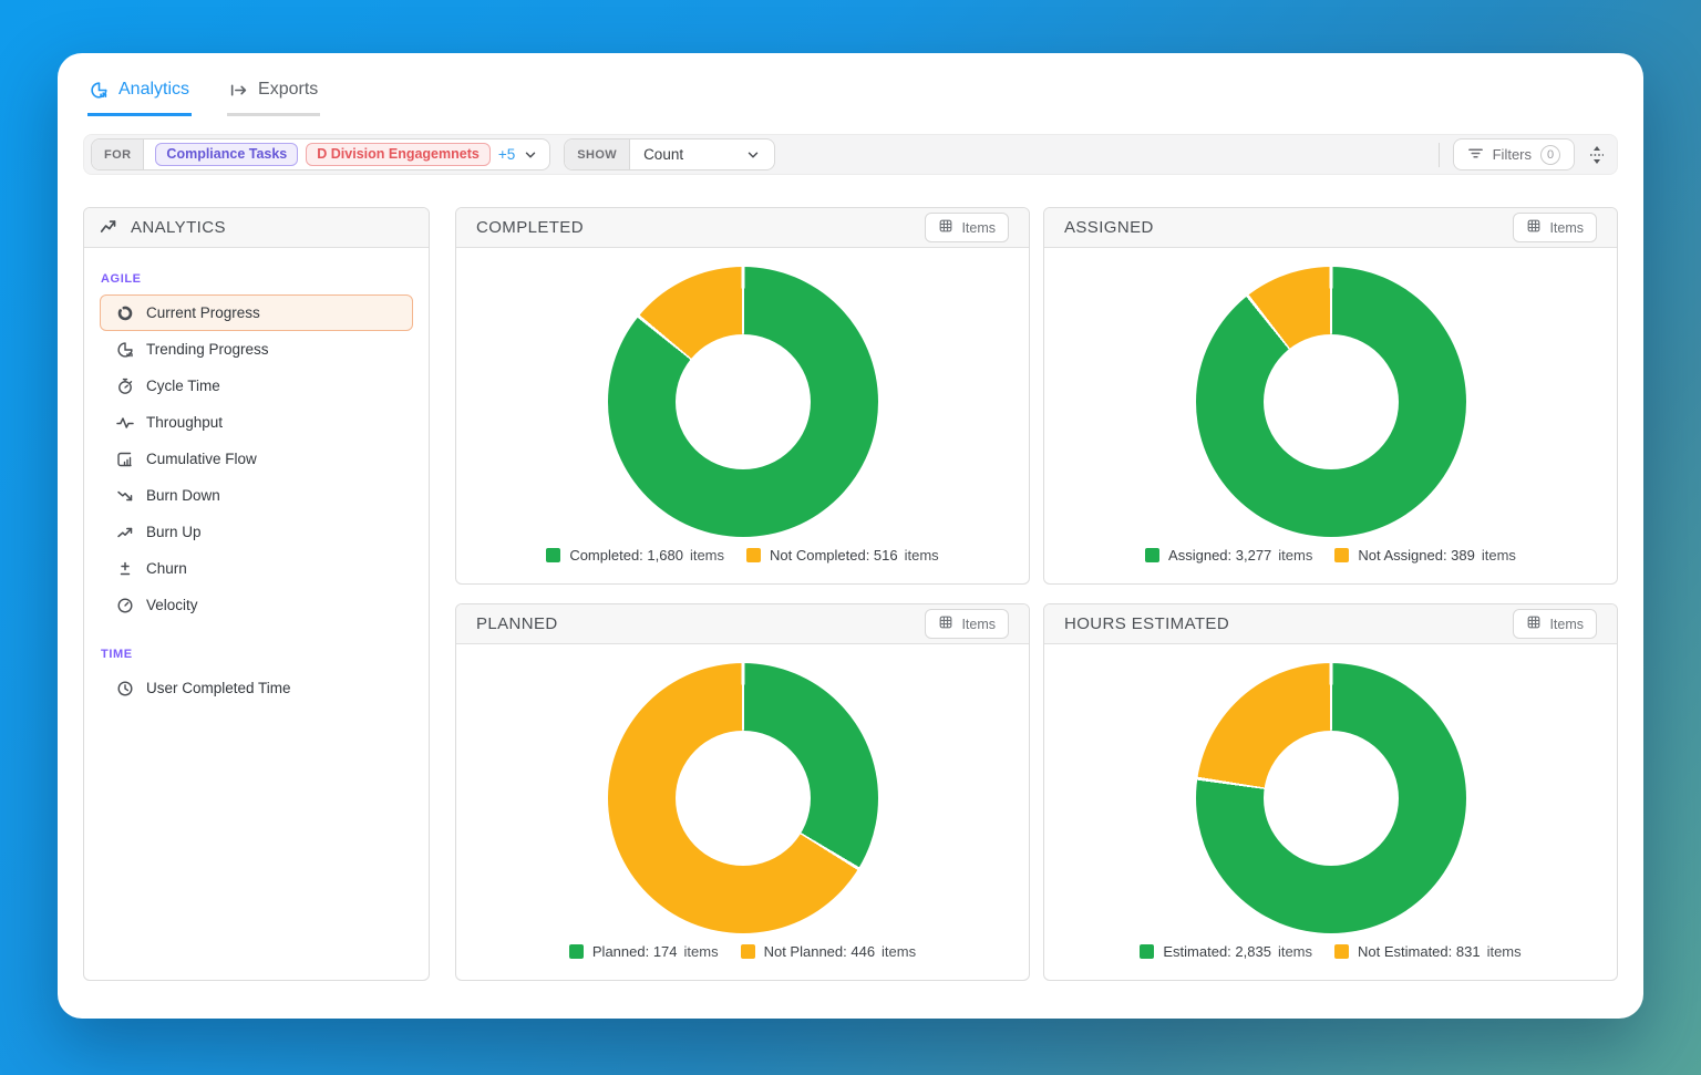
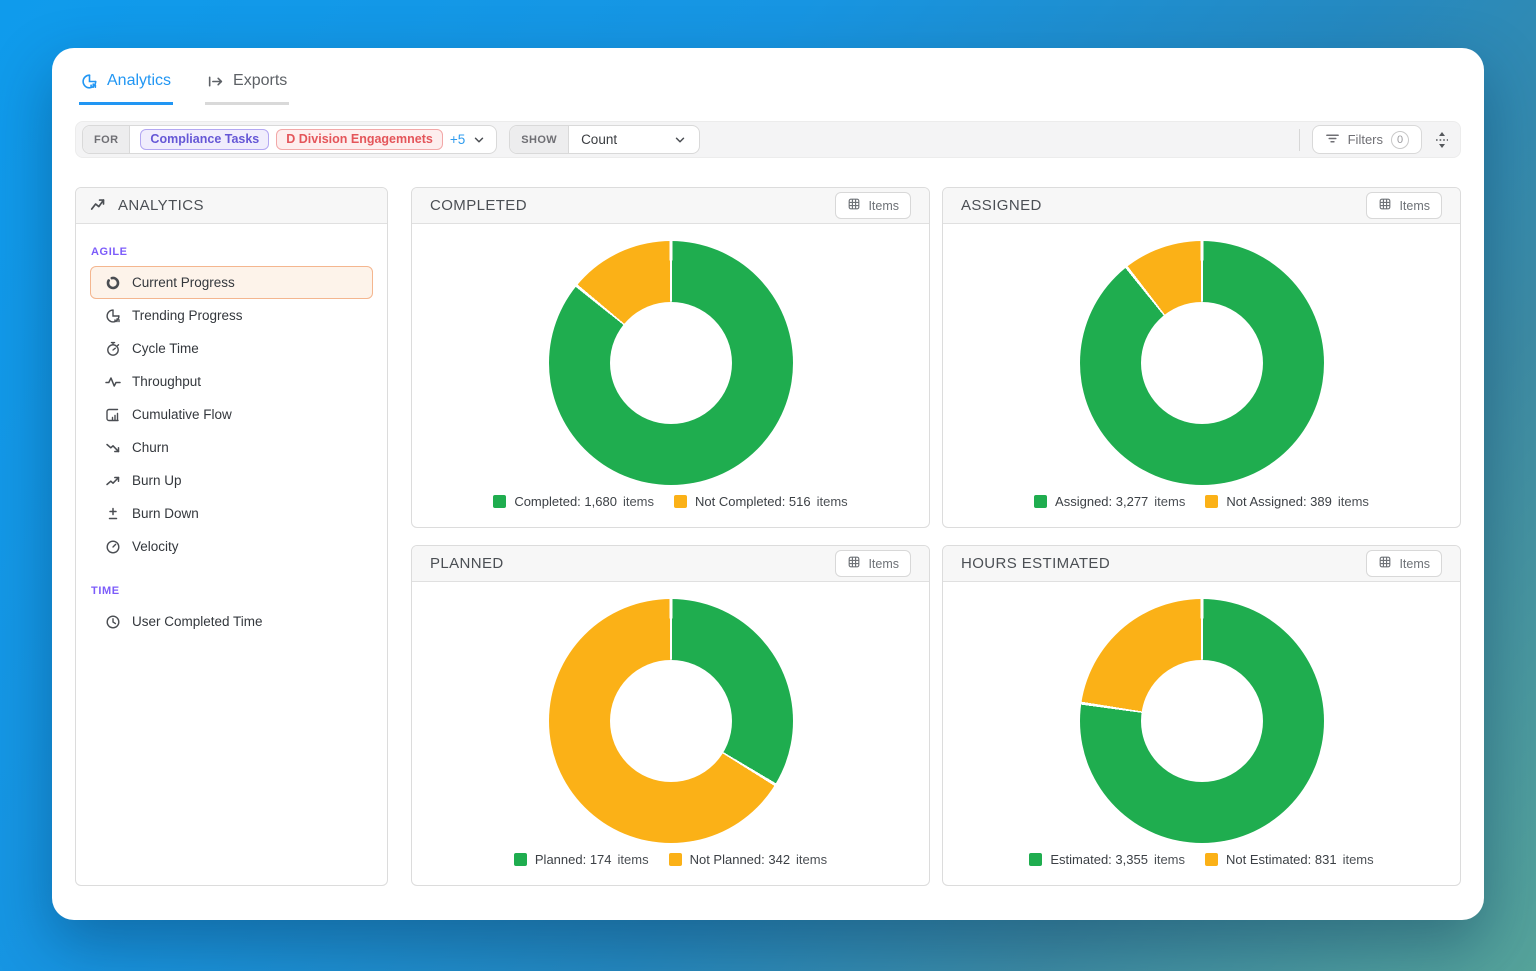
  Analytics
  Exports
  FOR
  Compliance Tasks
  D Division Engagemnets
  +5
  SHOW
  Count
  Filters
  0
  ANALYTICS
  AGILE
  Current Progress
  Trending Progress
  Cycle Time
  Throughput
  Cumulative Flow
- Burn Down
+ Churn
  Burn Up
- Churn
+ Burn Down
  Velocity
  TIME
  User Completed Time
  COMPLETED
  Items
  Completed: 1,680
  items
  Not Completed: 516
  items
  ASSIGNED
  Items
  Assigned: 3,277
  items
  Not Assigned: 389
  items
  PLANNED
  Items
  Planned: 174
  items
- Not Planned: 446
+ Not Planned: 342
  items
  HOURS ESTIMATED
  Items
- Estimated: 2,835
+ Estimated: 3,355
  items
  Not Estimated: 831
  items
